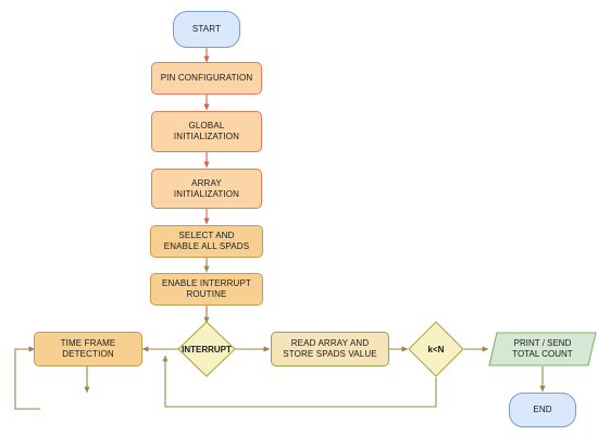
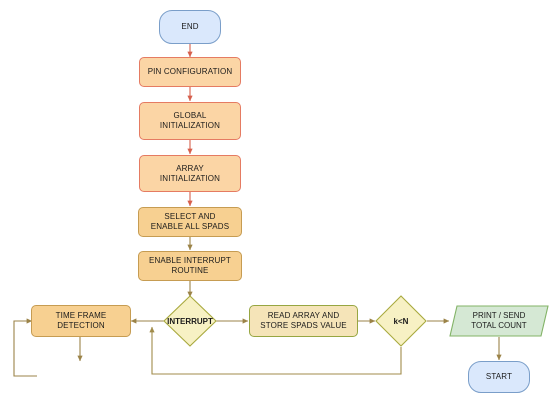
- START
+ END
  PIN CONFIGURATION
  GLOBAL
  INITIALIZATION
  ARRAY
  INITIALIZATION
  SELECT AND
  ENABLE ALL SPADS
  ENABLE INTERRUPT
  ROUTINE
  INTERRUPT
  TIME FRAME
  DETECTION
  READ ARRAY AND
  STORE SPADS VALUE
  k<N
  PRINT / SEND
  TOTAL COUNT
- END
+ START
